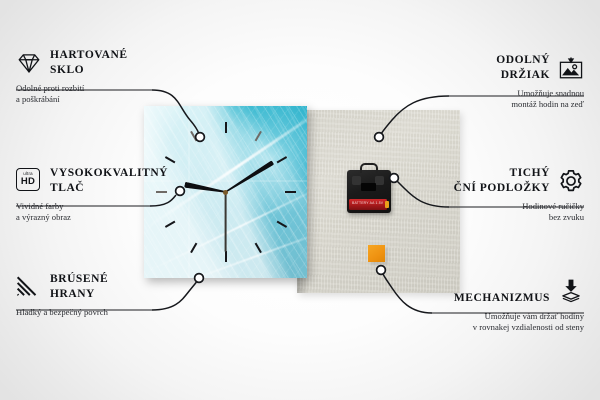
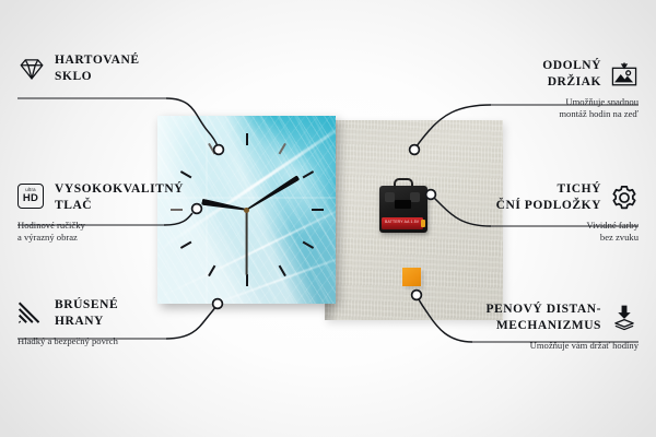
  HARTOVANÉ
  SKLO
- Odolné proti rozbití
- a poškrábání
  HD
  VYSOKOKVALITNÝ
  TLAČ
- Vividné farby
+ Hodinové ručičky
  a výrazný obraz
  BRÚSENÉ
  HRANY
  Hladký a bezpečný povrch
  ODOLNÝ
  DRŽIAK
  Umožňuje snadnou
  montáž hodin na zeď
  TICHÝ
  ČNÍ PODLOŽKY
- Hodinové ručičky
+ Vividné farby
  bez zvuku
+ PENOVÝ DISTAN-
  MECHANIZMUS
  Umožňuje vám držať hodiny
- v rovnakej vzdialenosti od steny
